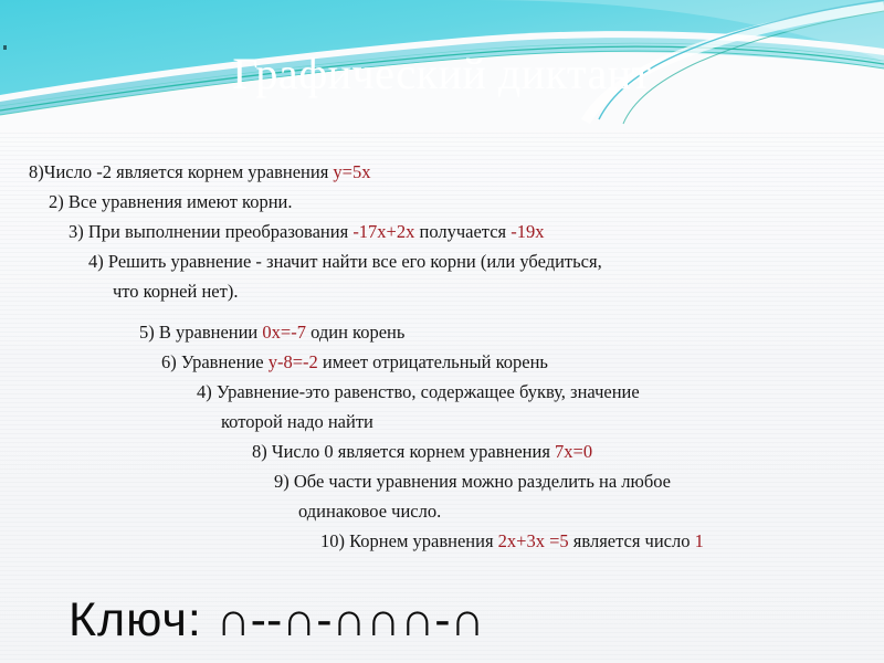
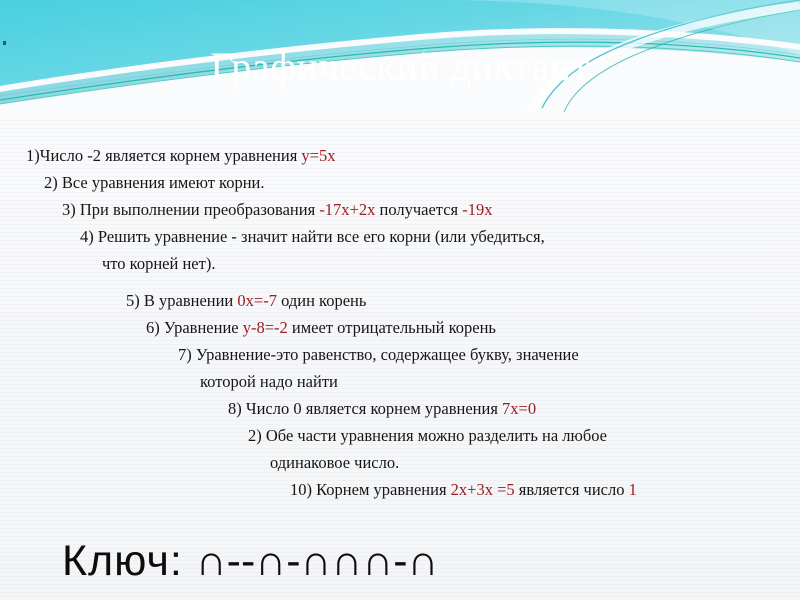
  Графический диктант
- 8)Число -2 является корнем уравнения y=5x
+ 1)Число -2 является корнем уравнения y=5x
  2) Все уравнения имеют корни.
  3) При выполнении преобразования -17x+2x получается -19x
  4) Решить уравнение - значит найти все его корни (или убедиться,
  что корней нет).
  5) В уравнении 0x=-7 один корень
  6) Уравнение y-8=-2 имеет отрицательный корень
- 4) Уравнение-это равенство, содержащее букву, значение
+ 7) Уравнение-это равенство, содержащее букву, значение
  которой надо найти
  8) Число 0 является корнем уравнения 7x=0
- 9) Обе части уравнения можно разделить на любое
+ 2) Обе части уравнения можно разделить на любое
  одинаковое число.
  10) Корнем уравнения 2x+3x =5 является число 1
  Ключ: ∩--∩-∩∩∩-∩
